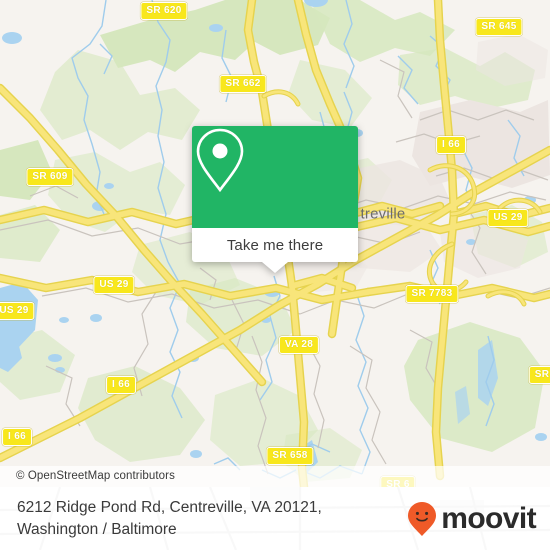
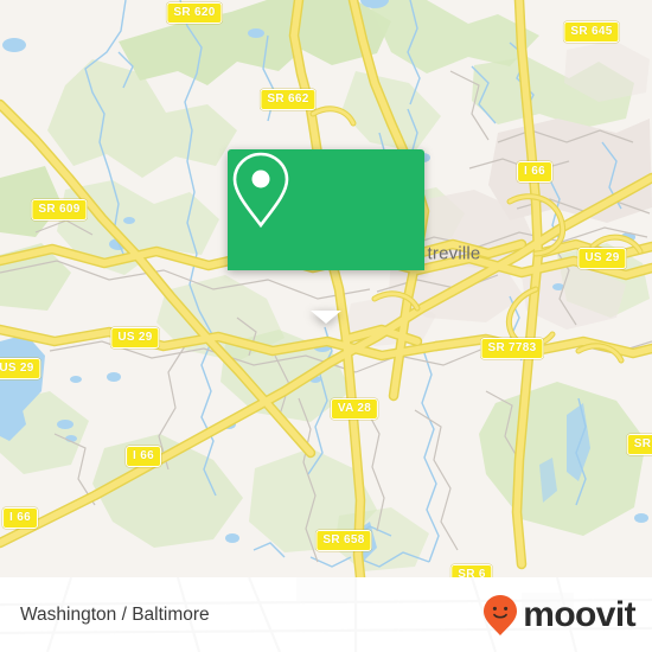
  treville
  SR 620
  SR 645
  SR 662
  I 66
  SR 609
  US 29
  US 29
  US 29
  SR 7783
  VA 28
  SR
  I 66
  I 66
  SR 658
  SR 6
- © OpenStreetMap contributors
- Take me there
- 6212 Ridge Pond Rd, Centreville, VA 20121,
  Washington / Baltimore
  moovit
